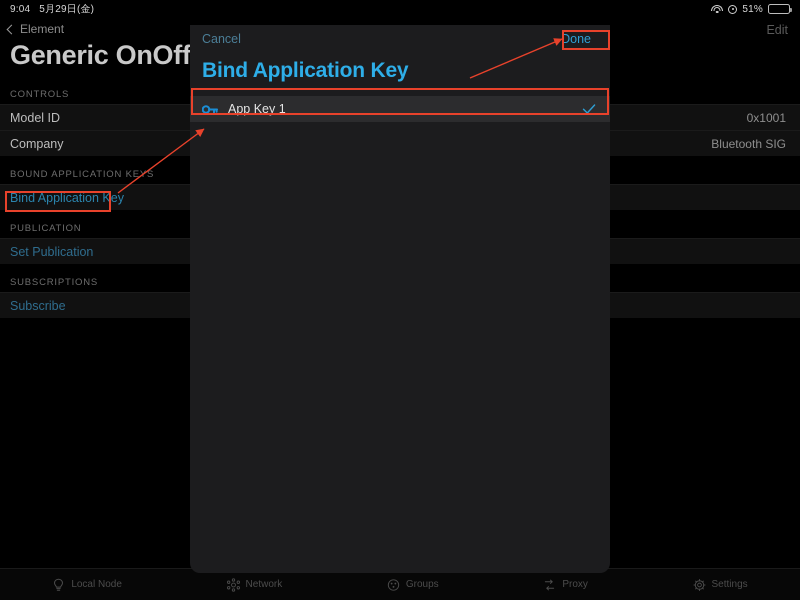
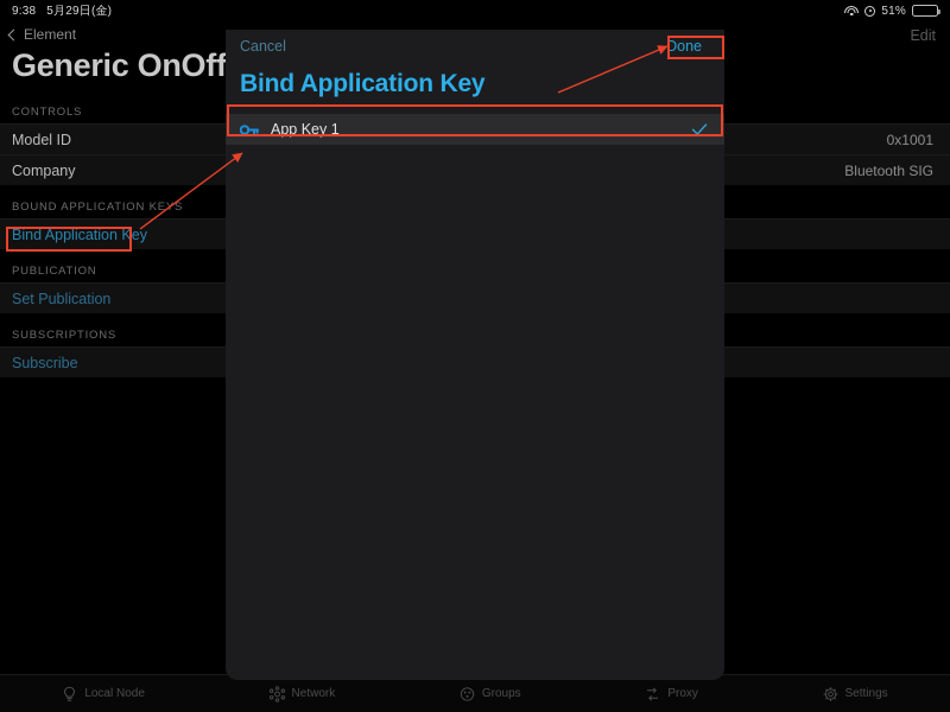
- 9:04
+ 9:38
  5月29日(金)
  51%
  Element
  Edit
  CONTROLS
  Model ID
  0x1001
  Company
  Bluetooth SIG
  BOUND APPLICATION KES
  Bind Application Key
  PUBLICATION
  Set Publication
  SUBSCRIPTIONS
  Subscribe
  Local Node
  Network
  Groups
  Proxy
  Settings
  Cancel
  Done
  Bind Application Key
  App Key 1
